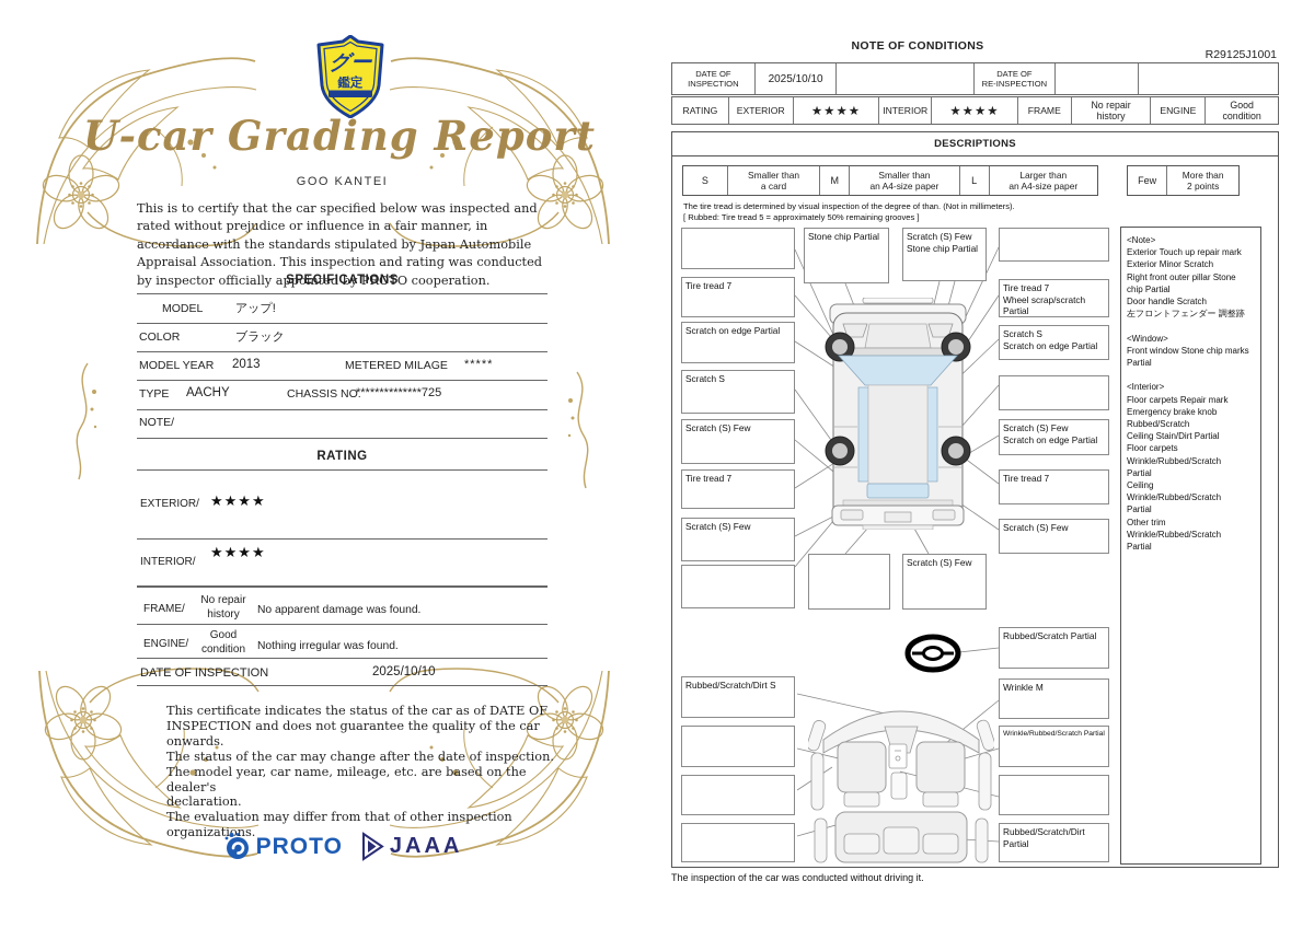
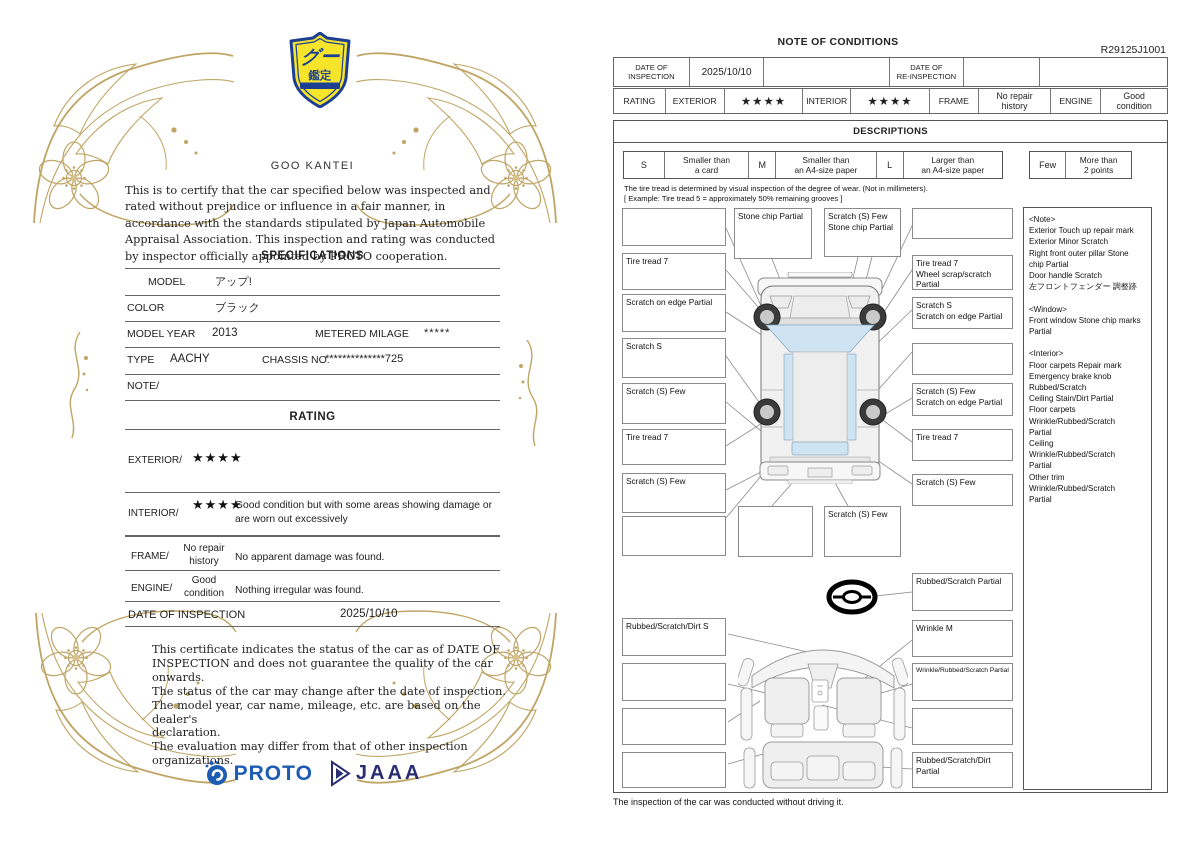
  グー
  鑑定
- U-car Grading Report
  GOO KANTEI
  This is to certify that the car specified below was inspected and rated without prejudice or influence in a fair manner, in accordance with the standards stipulated by Japan Automobile Appraisal Association. This inspection and rating was conducted by inspector officially appointed by PROTO cooperation.
  SPECIFICATIONS
  MODEL
  アップ!
  COLOR
  ブラック
  MODEL YEAR
  2013
  METERED MILAGE
  *****
  TYPE
  AACHY
  CHASSIS NO.
  **************725
  NOTE/
  RATING
  EXTERIOR/
  ★★★★
  INTERIOR/
  ★★★★
+ Good condition but with some areas showing damage or are worn out excessively
  FRAME/
  No repair
  history
  No apparent damage was found.
  ENGINE/
  Good
  condition
  Nothing irregular was found.
  DATE OF INSPECTION
  2025/10/10
  This certificate indicates the status of the car as of DATE OF
  INSPECTION and does not guarantee the quality of the car onwards.
  The status of the car may change after the date of inspection.
  The model year, car name, mileage, etc. are based on the dealer's
  declaration.
  The evaluation may differ from that of other inspection organizations.
  PROTO
  JAAA
  NOTE OF CONDITIONS
  R29125J1001
  DATE OF
  INSPECTION
  2025/10/10
  DATE OF
  RE-INSPECTION
  RATING
  EXTERIOR
  ★★★★
  INTERIOR
  ★★★★
  FRAME
  No repair
  history
  ENGINE
  Good
  condition
  DESCRIPTIONS
  S
  Smaller than
  a card
  M
  Smaller than
  an A4-size paper
  L
  Larger than
  an A4-size paper
  Few
  More than
  2 points
- The tire tread is determined by visual inspection of the degree of than. (Not in millimeters).
+ The tire tread is determined by visual inspection of the degree of wear. (Not in millimeters).
- [ Rubbed: Tire tread 5 = approximately 50% remaining grooves ]
+ [ Example: Tire tread 5 = approximately 50% remaining grooves ]
  Tire tread 7
  Scratch on edge Partial
  Scratch S
  Scratch (S) Few
  Tire tread 7
  Scratch (S) Few
  Stone chip Partial
  Scratch (S) Few
  Stone chip Partial
  Scratch (S) Few
  Tire tread 7
  Wheel scrap/scratch Partial
  Scratch S
  Scratch on edge Partial
  Scratch (S) Few
  Scratch on edge Partial
  Tire tread 7
  Scratch (S) Few
  Rubbed/Scratch/Dirt S
  Rubbed/Scratch Partial
  Wrinkle M
  Rubbed/Scratch/Dirt Partial
  <Note>
  Exterior Touch up repair mark
  Exterior Minor Scratch
  Right front outer pillar Stone
  chip Partial
  Door handle Scratch
  左フロントフェンダー 調整跡
  <Window>
  Front window Stone chip marks
  Partial
  <Interior>
  Floor carpets Repair mark
  Emergency brake knob
  Rubbed/Scratch
  Ceiling Stain/Dirt Partial
  Floor carpets
  Wrinkle/Rubbed/Scratch
  Partial
  Ceiling
  Wrinkle/Rubbed/Scratch
  Partial
  Other trim
  Wrinkle/Rubbed/Scratch
  Partial
  The inspection of the car was conducted without driving it.
